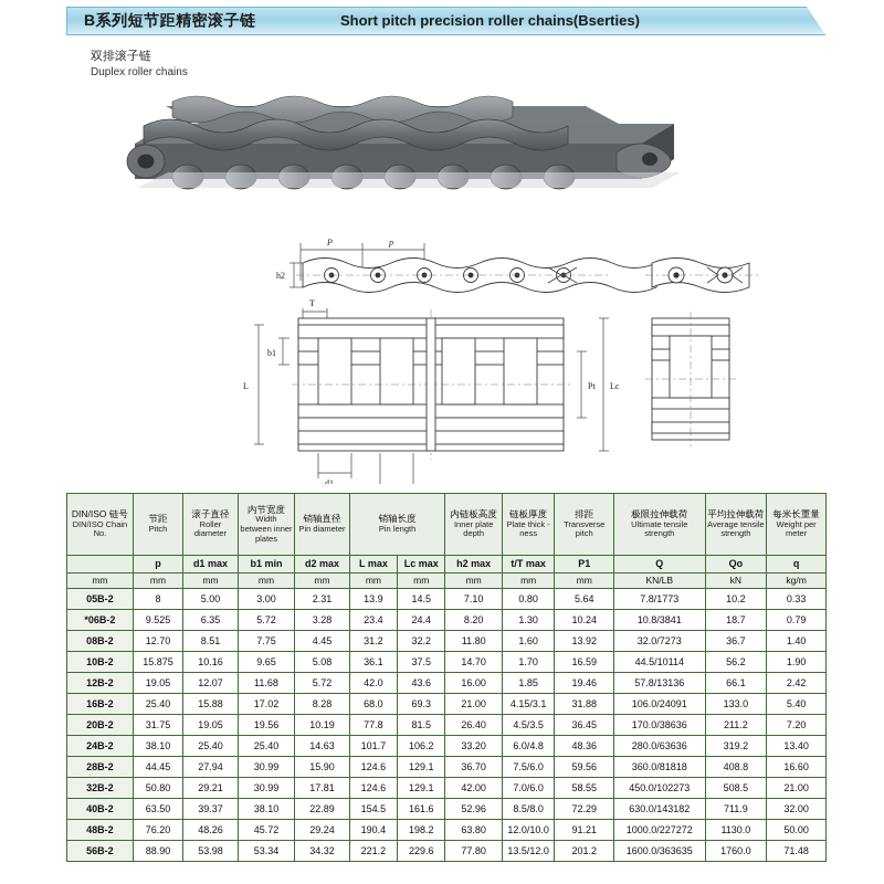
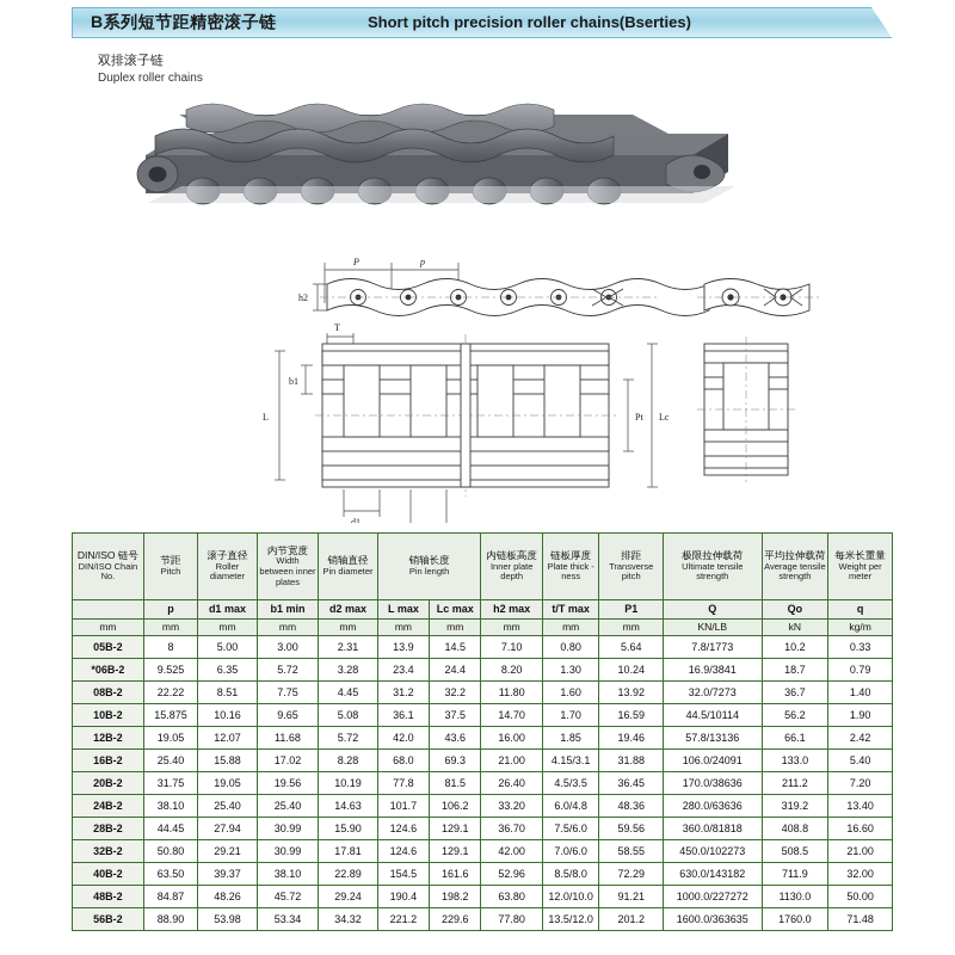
  B系列短节距精密滚子链
  Short pitch precision roller chains(Bserties)
  双排滚子链
  Duplex roller chains
  P
  p
  h2
  T
  b1
  L
  Pt
  Lc
  d1
  DIN/ISO 链号 DIN/ISO Chain No.	节距 Pitch	滚子直径 Roller diameter	内节宽度 Width between inner plates	销轴直径 Pin diameter	销轴长度 Pin length	内链板高度 Inner plate depth	链板厚度 Plate thick -ness	排距 Transverse pitch	极限拉伸载荷 Ultimate tensile strength	平均拉伸载荷 Average tensile strength	每米长重量 Weight per meter
  	p	d1 max	b1 min	d2 max	L max	Lc max	h2 max	t/T max	P1	Q	Qo	q
  mm	mm	mm	mm	mm	mm	mm	mm	mm	mm	KN/LB	kN	kg/m
  05B-2	8	5.00	3.00	2.31	13.9	14.5	7.10	0.80	5.64	7.8/1773	10.2	0.33
- *06B-2	9.525	6.35	5.72	3.28	23.4	24.4	8.20	1.30	10.24	10.8/3841	18.7	0.79
+ *06B-2	9.525	6.35	5.72	3.28	23.4	24.4	8.20	1.30	10.24	16.9/3841	18.7	0.79
- 08B-2	12.70	8.51	7.75	4.45	31.2	32.2	11.80	1.60	13.92	32.0/7273	36.7	1.40
+ 08B-2	22.22	8.51	7.75	4.45	31.2	32.2	11.80	1.60	13.92	32.0/7273	36.7	1.40
  10B-2	15.875	10.16	9.65	5.08	36.1	37.5	14.70	1.70	16.59	44.5/10114	56.2	1.90
  12B-2	19.05	12.07	11.68	5.72	42.0	43.6	16.00	1.85	19.46	57.8/13136	66.1	2.42
  16B-2	25.40	15.88	17.02	8.28	68.0	69.3	21.00	4.15/3.1	31.88	106.0/24091	133.0	5.40
  20B-2	31.75	19.05	19.56	10.19	77.8	81.5	26.40	4.5/3.5	36.45	170.0/38636	211.2	7.20
  24B-2	38.10	25.40	25.40	14.63	101.7	106.2	33.20	6.0/4.8	48.36	280.0/63636	319.2	13.40
  28B-2	44.45	27.94	30.99	15.90	124.6	129.1	36.70	7.5/6.0	59.56	360.0/81818	408.8	16.60
  32B-2	50.80	29.21	30.99	17.81	124.6	129.1	42.00	7.0/6.0	58.55	450.0/102273	508.5	21.00
  40B-2	63.50	39.37	38.10	22.89	154.5	161.6	52.96	8.5/8.0	72.29	630.0/143182	711.9	32.00
- 48B-2	76.20	48.26	45.72	29.24	190.4	198.2	63.80	12.0/10.0	91.21	1000.0/227272	1130.0	50.00
+ 48B-2	84.87	48.26	45.72	29.24	190.4	198.2	63.80	12.0/10.0	91.21	1000.0/227272	1130.0	50.00
  56B-2	88.90	53.98	53.34	34.32	221.2	229.6	77.80	13.5/12.0	201.2	1600.0/363635	1760.0	71.48
